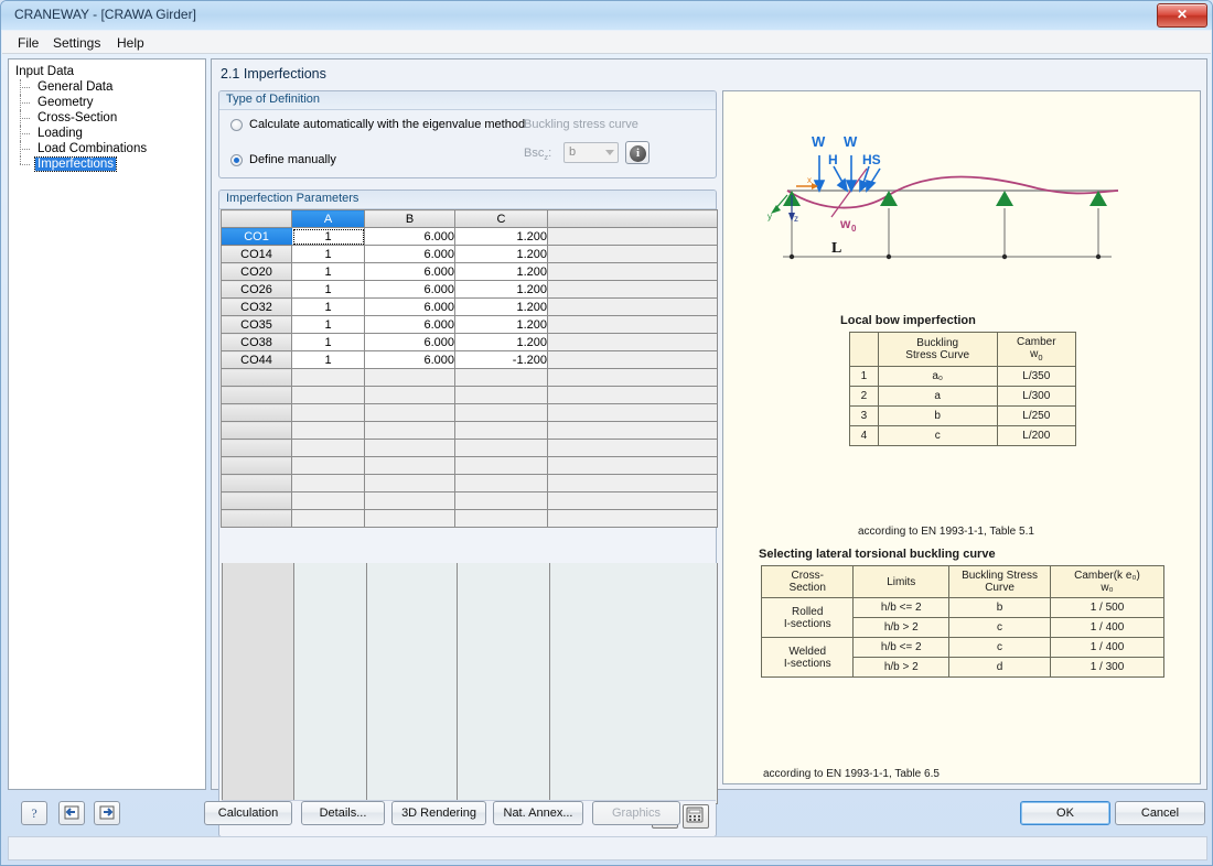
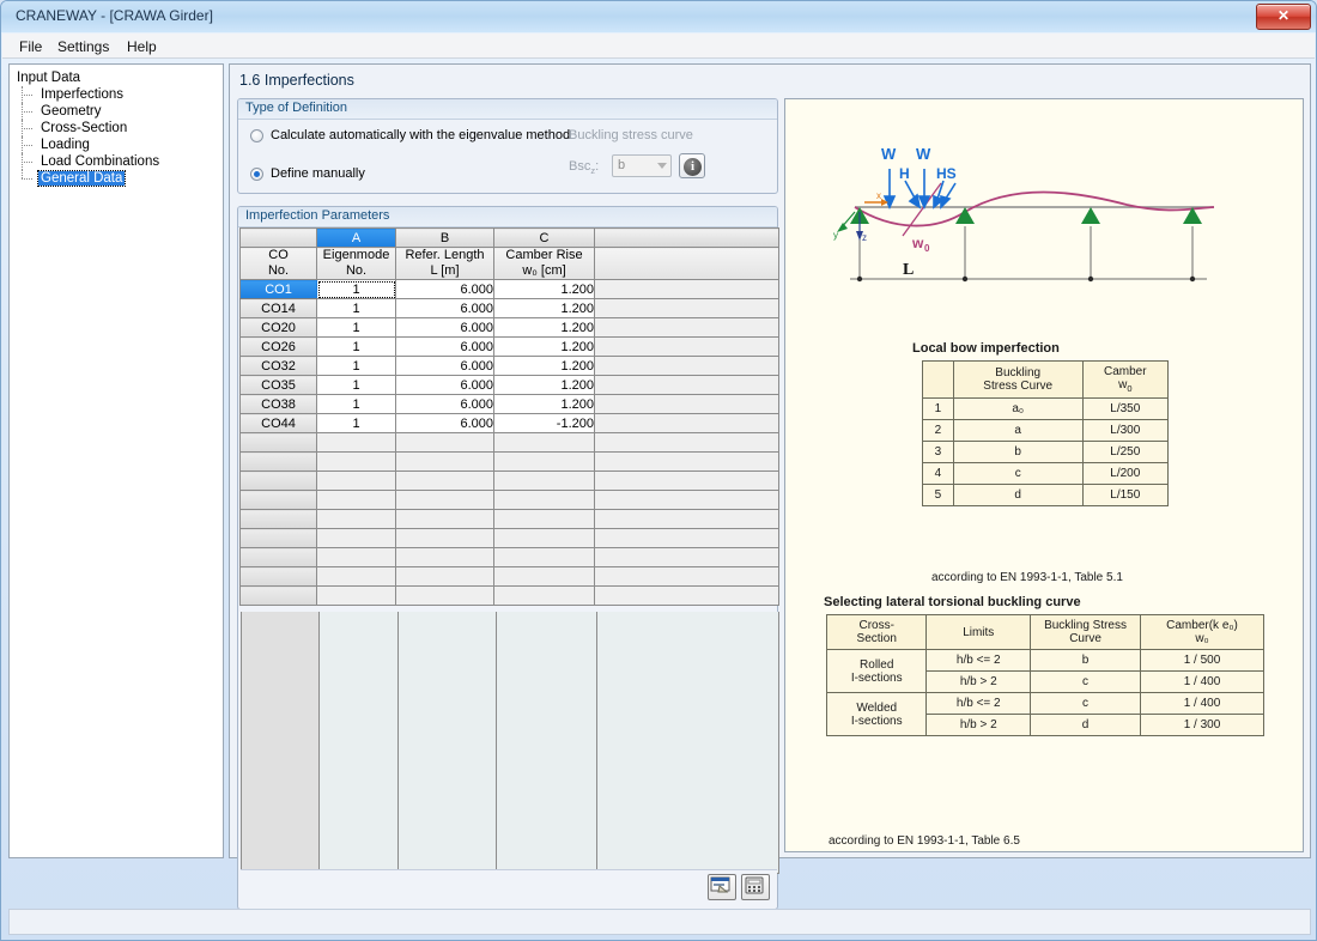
  CRANEWAY - [CRAWA Girder]
  ✕
  File
  Settings
  Help
  Input Data
- General Data
+ Imperfections
  Geometry
  Cross-Section
  Loading
  Load Combinations
- Imperfections
+ General Data
- 2.1 Imperfections
+ 1.6 Imperfections
  Type of Definition
  Calculate automatically with the eigenvalue method
  Define manually
  Buckling stress curve
  Bscz:
  b
  i
  Imperfection Parameters
  	A	B	C
+ CO No.	Eigenmode No.	Refer. Length L [m]	Camber Rise w₀ [cm]
  CO1	1	6.000	1.200
  CO14	1	6.000	1.200
  CO20	1	6.000	1.200
  CO26	1	6.000	1.200
  CO32	1	6.000	1.200
  CO35	1	6.000	1.200
  CO38	1	6.000	1.200
  CO44	1	6.000	-1.200
  w
  0
  L
  W
  W
  H
  HS
  x
  z
  y
  Local bow imperfection
  	Buckling Stress Curve	Camber w0
  1	a₀	L/350
  2	a	L/300
  3	b	L/250
  4	c	L/200
+ 5	d	L/150
  according to EN 1993-1-1, Table 5.1
  Selecting lateral torsional buckling curve
  Cross- Section	Limits	Buckling Stress Curve	Camber(k e₀) w₀
  RolledI-sections	h/b <= 2	b	1 / 500
  h/b > 2	c	1 / 400
  WeldedI-sections	h/b <= 2	c	1 / 400
  h/b > 2	d	1 / 300
  according to EN 1993-1-1, Table 6.5
- ?
- Calculation
- Details...
- 3D Rendering
- Nat. Annex...
- Graphics
- OK
- Cancel
